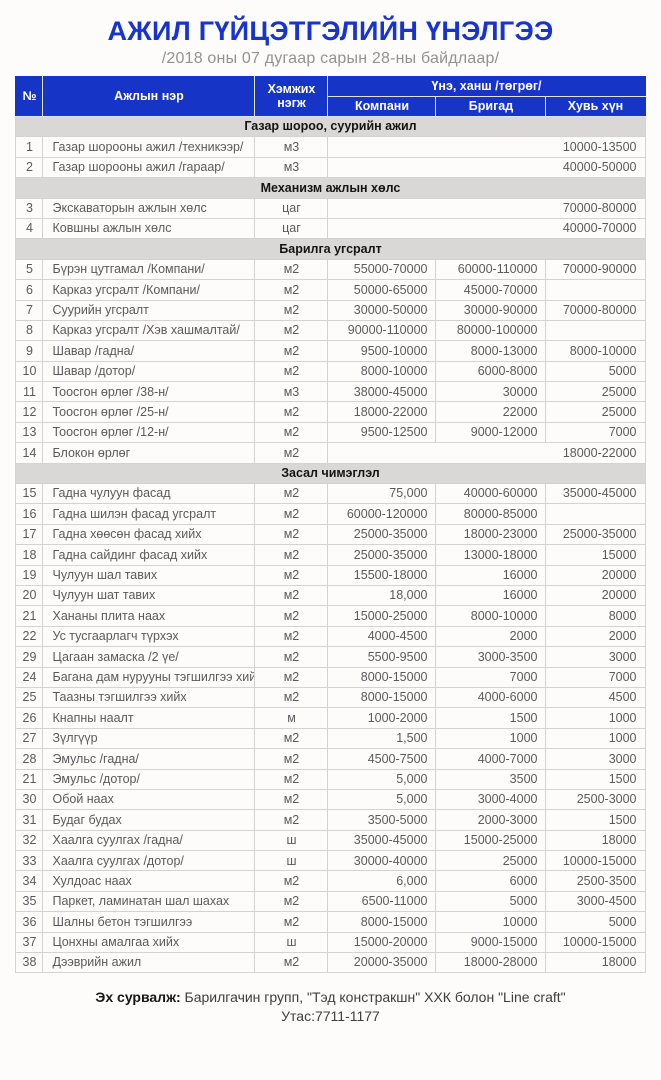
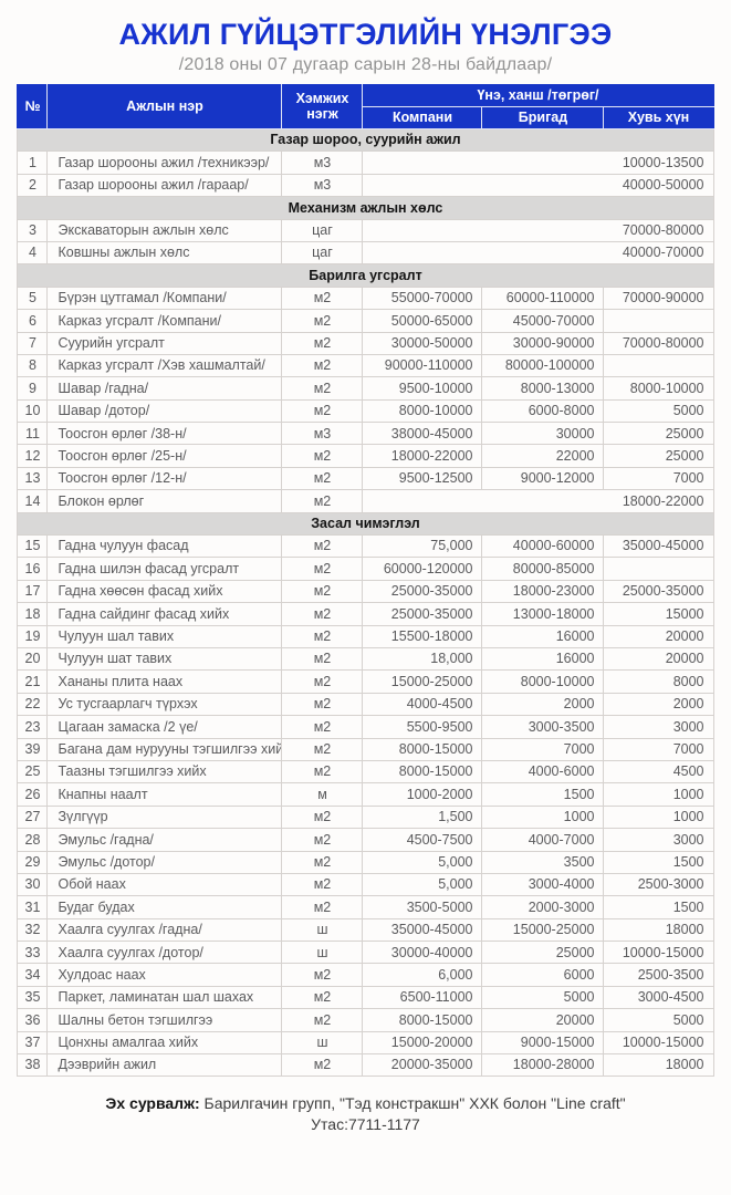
  АЖИЛ ГҮЙЦЭТГЭЛИЙН ҮНЭЛГЭЭ
  /2018 оны 07 дугаар сарын 28-ны байдлаар/
  №	Ажлын нэр	Хэмжих нэгж	Үнэ, ханш /төгрөг/
  Компани	Бригад	Хувь хүн
  Газар шороо, суурийн ажил
  1	Газар шорооны ажил /техникээр/	м3	10000-13500
  2	Газар шорооны ажил /гараар/	м3	40000-50000
  Механизм ажлын хөлс
  3	Экскаваторын ажлын хөлс	цаг	70000-80000
  4	Ковшны ажлын хөлс	цаг	40000-70000
  Барилга угсралт
  5	Бүрэн цутгамал /Компани/	м2	55000-70000	60000-110000	70000-90000
  6	Карказ угсралт /Компани/	м2	50000-65000	45000-70000
  7	Суурийн угсралт	м2	30000-50000	30000-90000	70000-80000
  8	Карказ угсралт /Хэв хашмалтай/	м2	90000-110000	80000-100000
  9	Шавар /гадна/	м2	9500-10000	8000-13000	8000-10000
  10	Шавар /дотор/	м2	8000-10000	6000-8000	5000
  11	Тоосгон өрлөг /38-н/	м3	38000-45000	30000	25000
  12	Тоосгон өрлөг /25-н/	м2	18000-22000	22000	25000
  13	Тоосгон өрлөг /12-н/	м2	9500-12500	9000-12000	7000
  14	Блокон өрлөг	м2	18000-22000
  Засал чимэглэл
  15	Гадна чулуун фасад	м2	75,000	40000-60000	35000-45000
  16	Гадна шилэн фасад угсралт	м2	60000-120000	80000-85000
  17	Гадна хөөсөн фасад хийх	м2	25000-35000	18000-23000	25000-35000
  18	Гадна сайдинг фасад хийх	м2	25000-35000	13000-18000	15000
  19	Чулуун шал тавих	м2	15500-18000	16000	20000
  20	Чулуун шат тавих	м2	18,000	16000	20000
  21	Хананы плита наах	м2	15000-25000	8000-10000	8000
  22	Ус тусгаарлагч түрхэх	м2	4000-4500	2000	2000
- 29	Цагаан замаска /2 үе/	м2	5500-9500	3000-3500	3000
+ 23	Цагаан замаска /2 үе/	м2	5500-9500	3000-3500	3000
- 24	Багана дам нурууны тэгшилгээ хий	м2	8000-15000	7000	7000
+ 39	Багана дам нурууны тэгшилгээ хий	м2	8000-15000	7000	7000
  25	Таазны тэгшилгээ хийх	м2	8000-15000	4000-6000	4500
  26	Кнапны наалт	м	1000-2000	1500	1000
  27	Зүлгүүр	м2	1,500	1000	1000
  28	Эмульс /гадна/	м2	4500-7500	4000-7000	3000
- 21	Эмульс /дотор/	м2	5,000	3500	1500
+ 29	Эмульс /дотор/	м2	5,000	3500	1500
  30	Обой наах	м2	5,000	3000-4000	2500-3000
  31	Будаг будах	м2	3500-5000	2000-3000	1500
  32	Хаалга суулгах /гадна/	ш	35000-45000	15000-25000	18000
  33	Хаалга суулгах /дотор/	ш	30000-40000	25000	10000-15000
  34	Хулдоас наах	м2	6,000	6000	2500-3500
  35	Паркет, ламинатан шал шахах	м2	6500-11000	5000	3000-4500
- 36	Шалны бетон тэгшилгээ	м2	8000-15000	10000	5000
+ 36	Шалны бетон тэгшилгээ	м2	8000-15000	20000	5000
  37	Цонхны амалгаа хийх	ш	15000-20000	9000-15000	10000-15000
  38	Дээврийн ажил	м2	20000-35000	18000-28000	18000
  Эх сурвалж: Барилгачин групп, "Тэд констракшн" ХХК болон "Line craft"
  Утас:7711-1177
